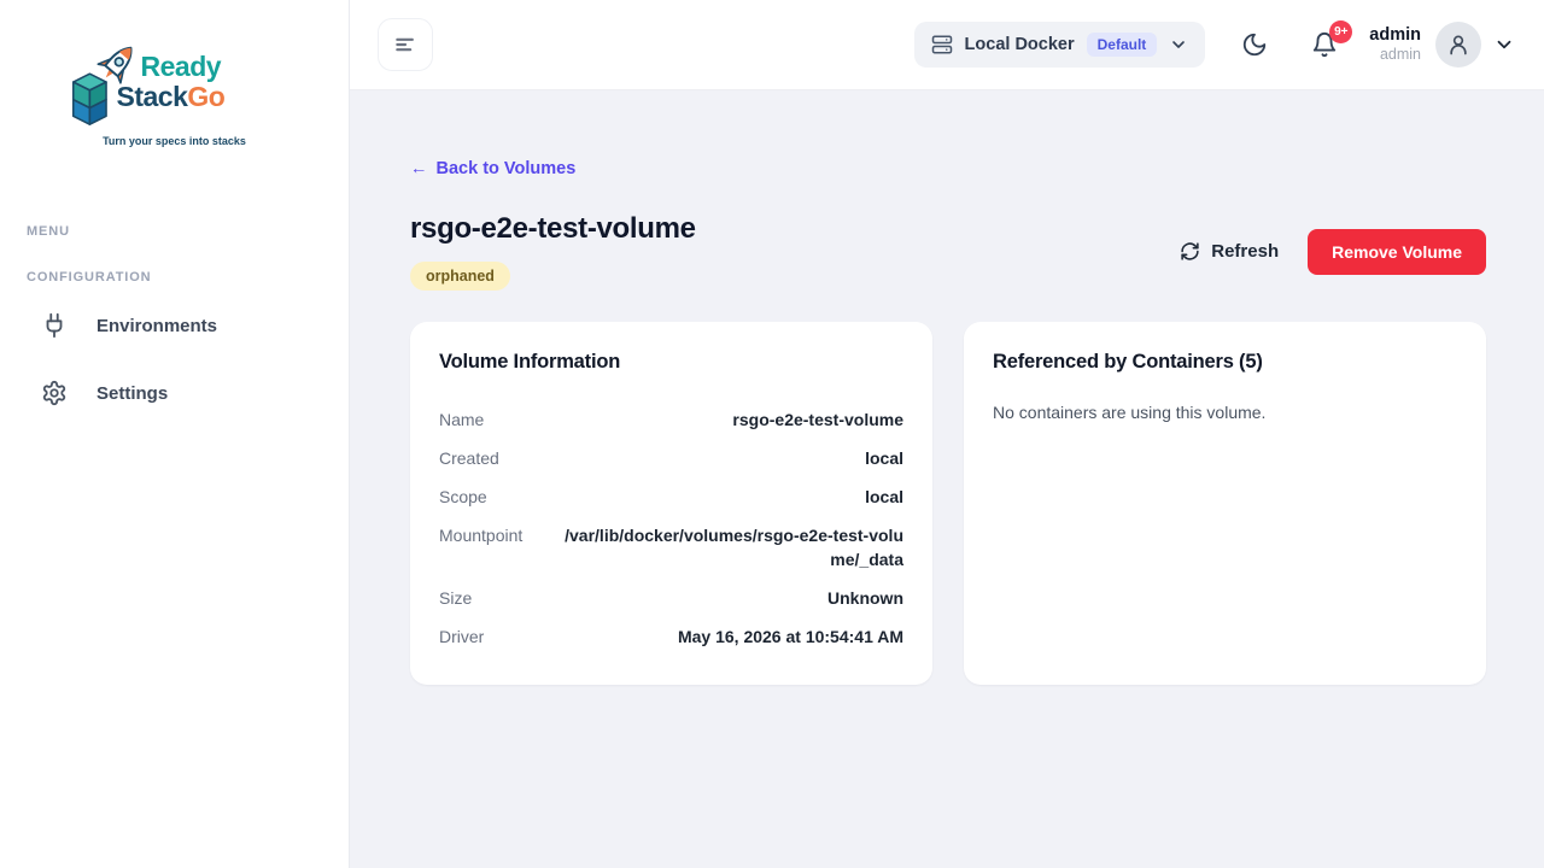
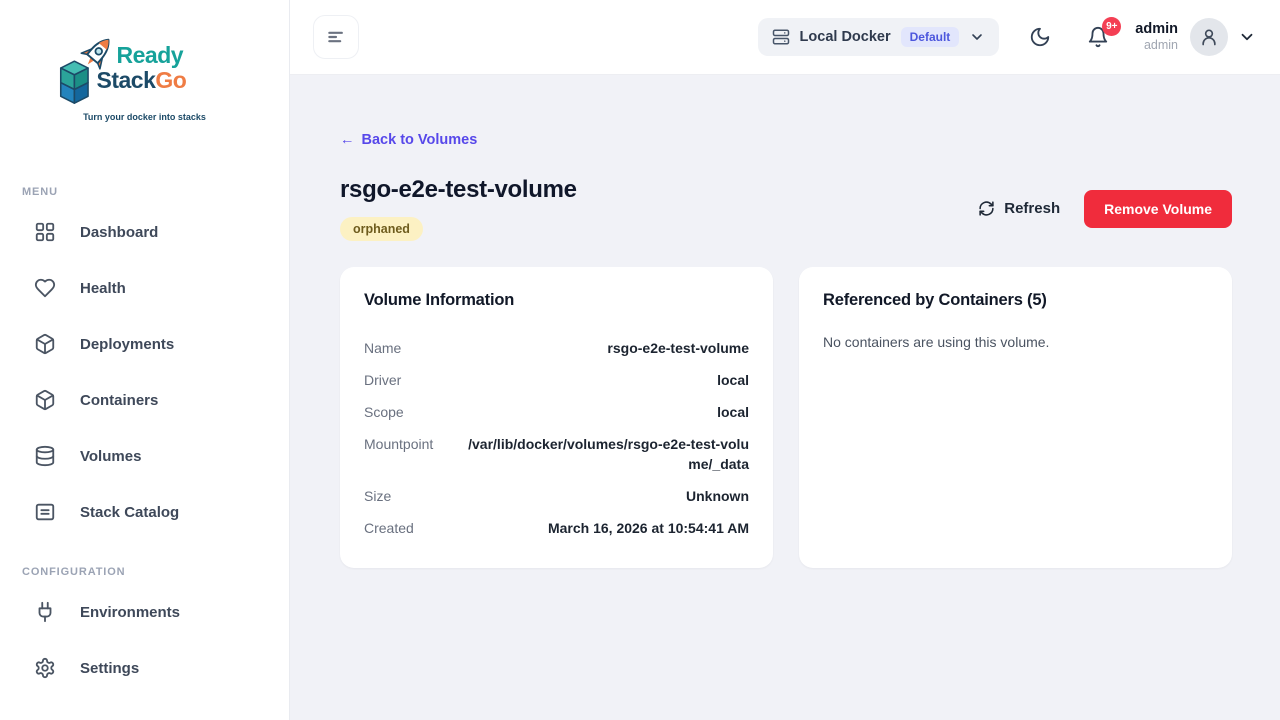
  Ready
  StackGo
- Turn your specs into stacks
+ Turn your docker into stacks
  MENU
+ Dashboard
+ Health
+ Deployments
+ Containers
+ Volumes
+ Stack Catalog
  CONFIGURATION
  Environments
  Settings
  Local Docker
  Default
  9+
  admin
  admin
  ←
  Back to Volumes
  rsgo-e2e-test-volume
  orphaned
  Refresh
  Remove Volume
  Volume Information
  Name
  rsgo-e2e-test-volume
- Created
+ Driver
  local
  Scope
  local
  Mountpoint
  /var/lib/docker/volumes/rsgo-e2e-test-volume/_data
  Size
  Unknown
- Driver
+ Created
- May 16, 2026 at 10:54:41 AM
+ March 16, 2026 at 10:54:41 AM
  Referenced by Containers (5)
  No containers are using this volume.
